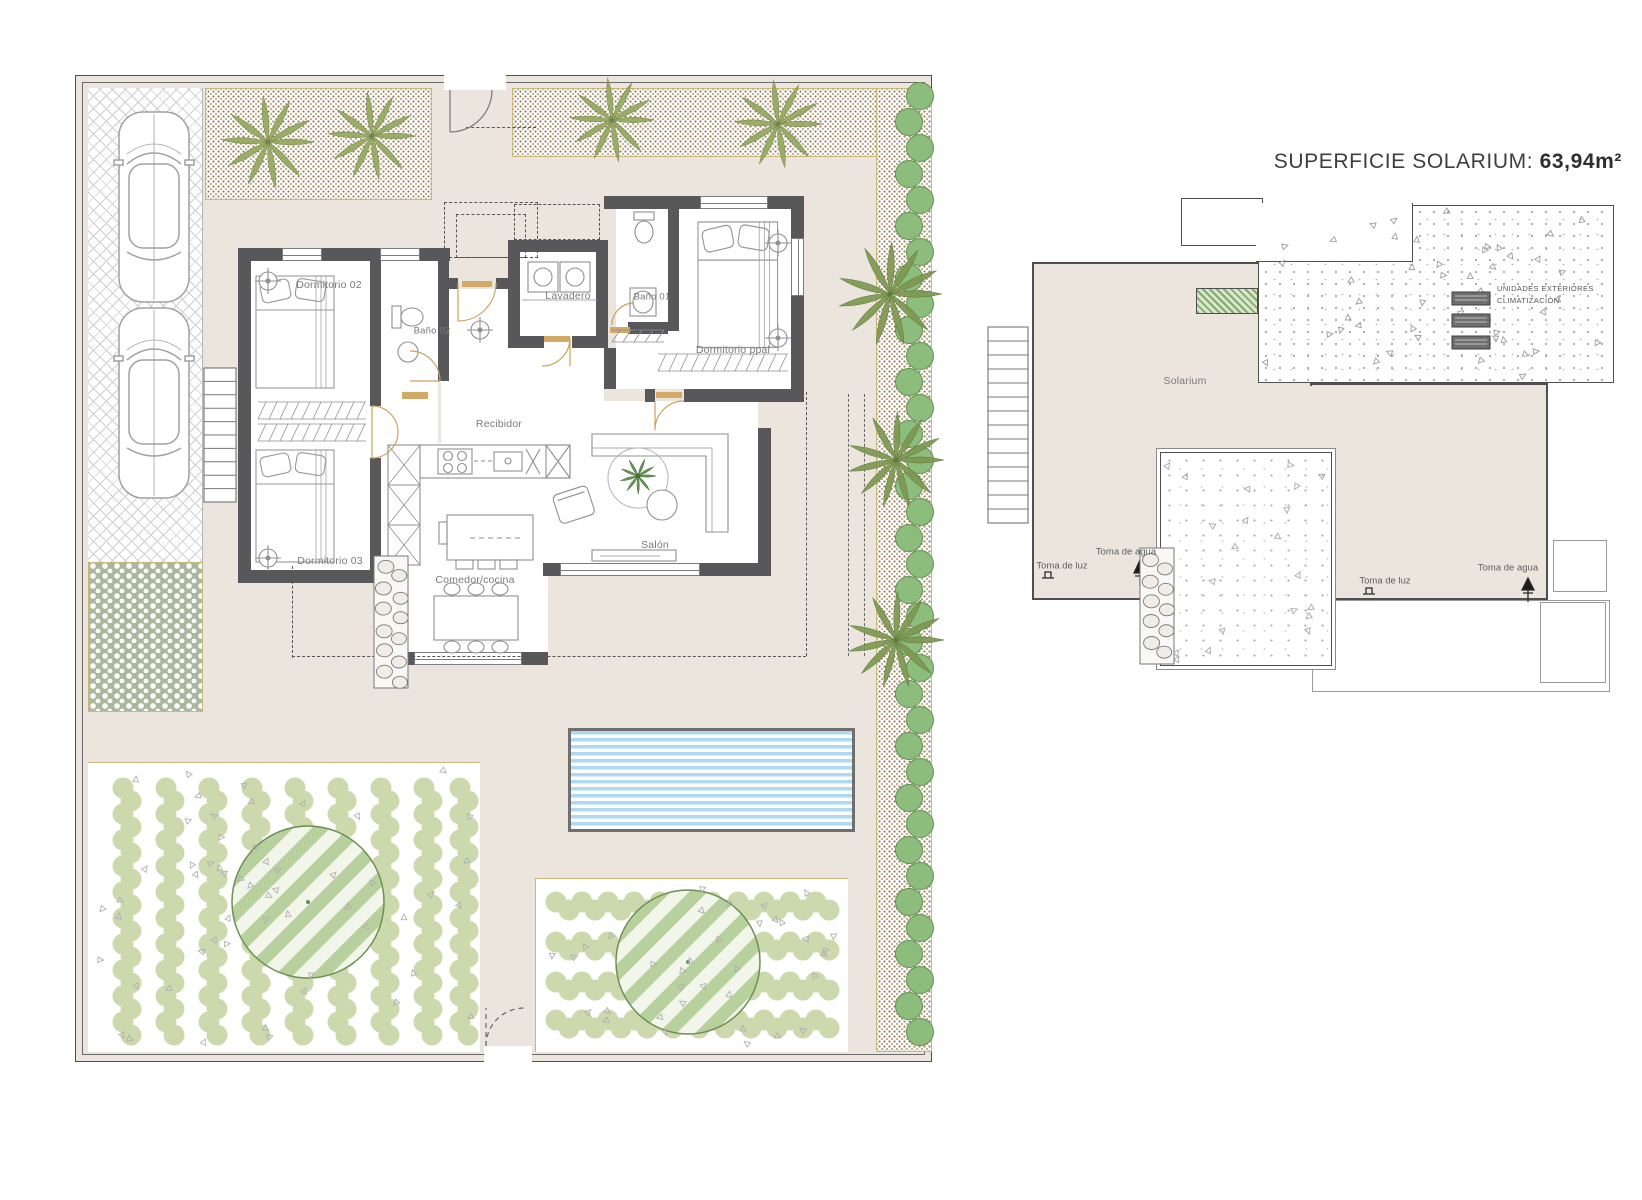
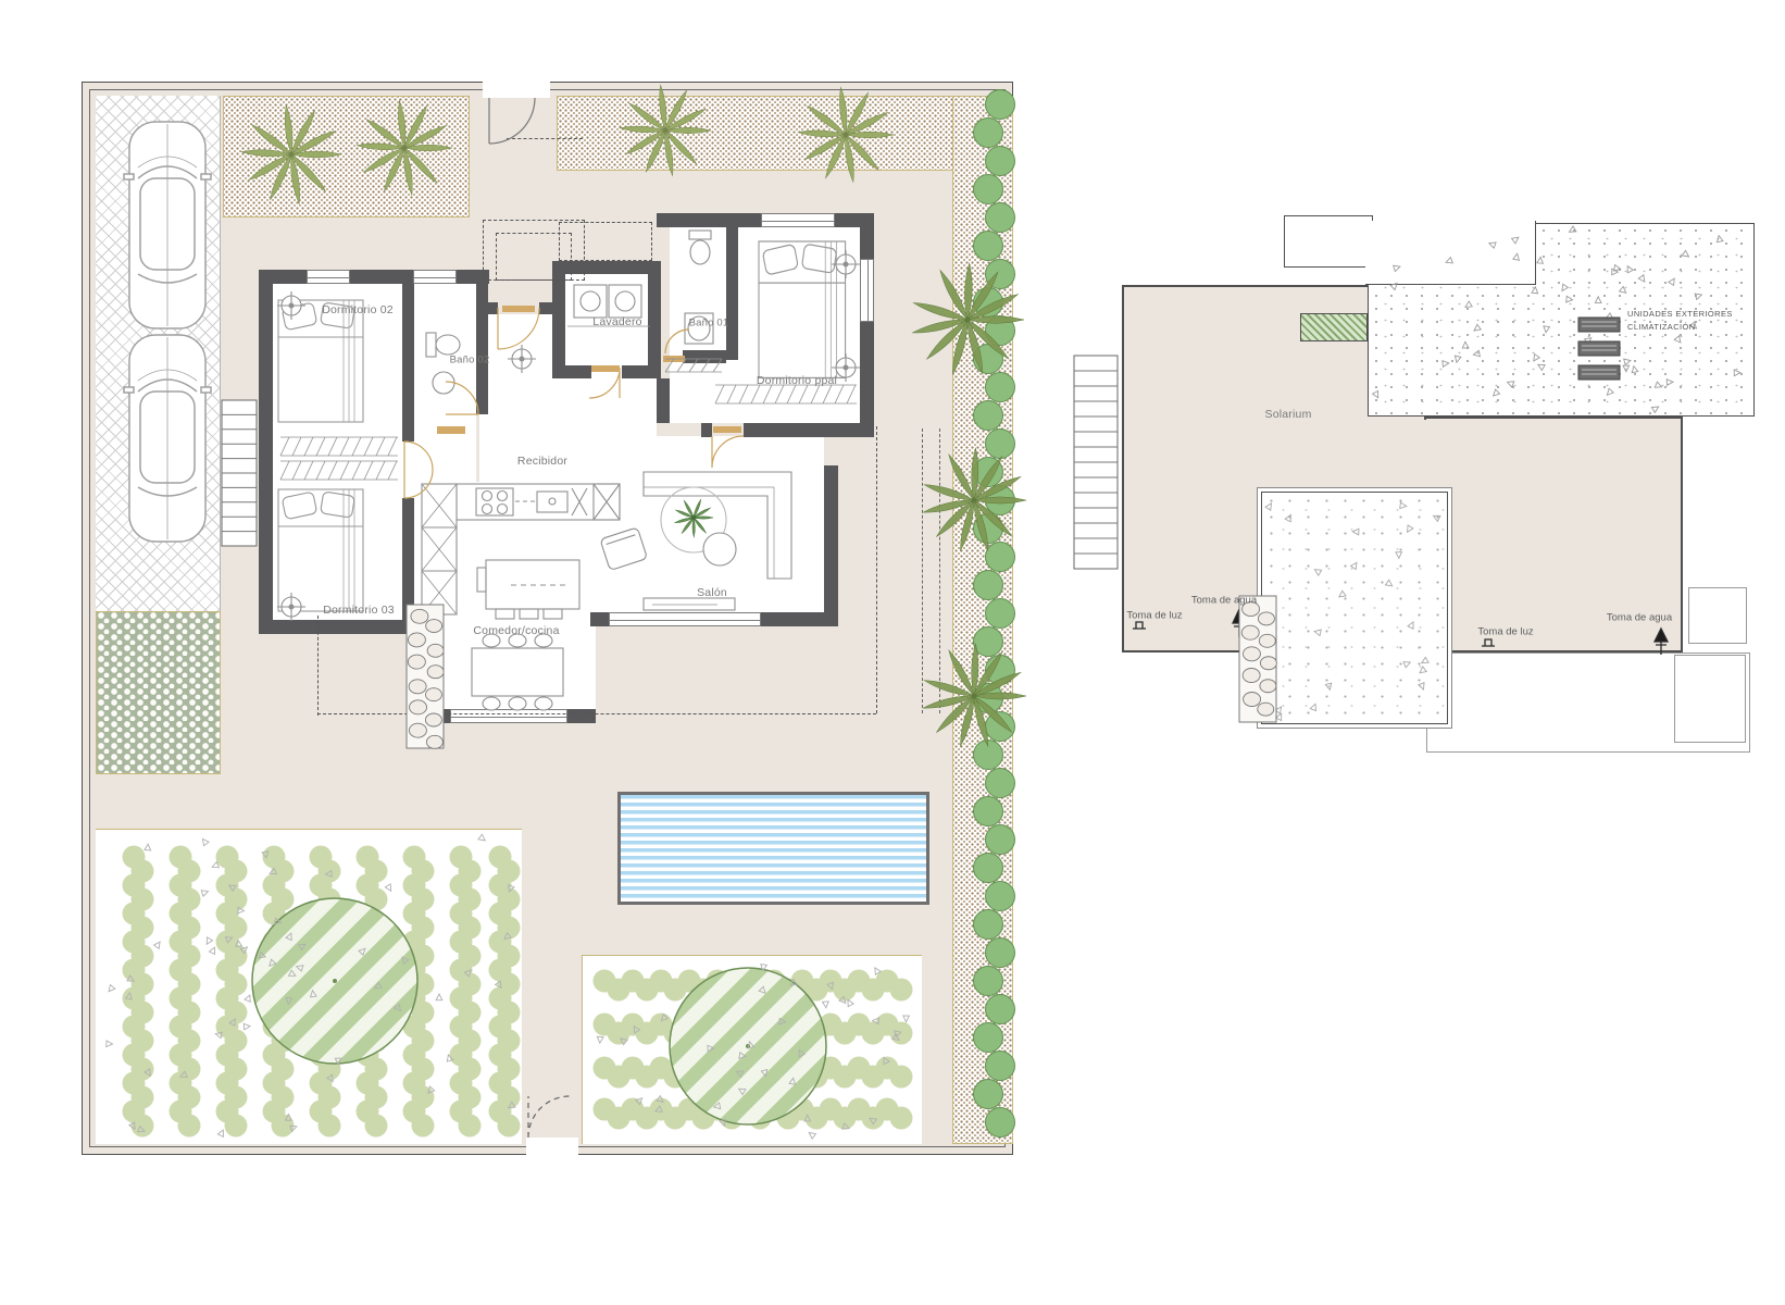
  Dormitorio 02
  Baño 02
  Lavadero
  Baño 01
  Dormitorio ppal
  Recibidor
  Dormitorio 03
  Comedor/cocina
  Salón
  Solarium
  UNIDADES EXTERIORES
  CLIMATIZACIÓN
  Toma de luz
  Toma de agua
  Toma de luz
  Toma de agua
- SUPERFICIE SOLARIUM: 63,94m²
